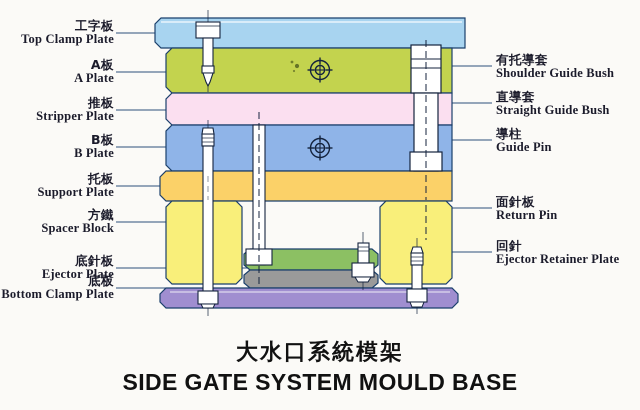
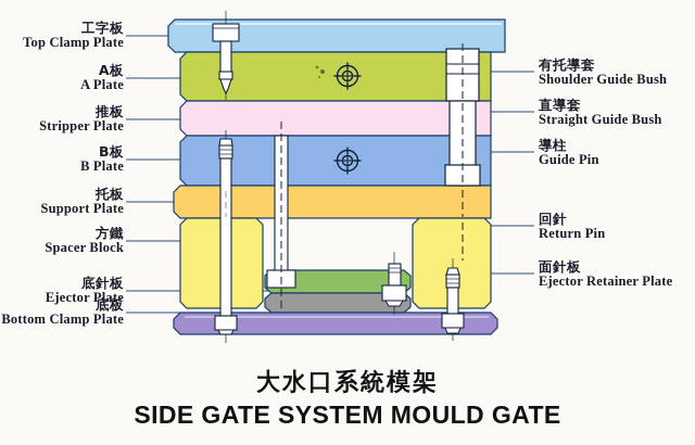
  工字板
  Top Clamp Plate
  A板
  A Plate
  推板
  Stripper Plate
  B板
  B Plate
  托板
  Support Plate
  方鐵
  Spacer Block
  底針板
  Ejector Plate
  底板
  Bottom Clamp Plate
  有托導套
  Shoulder Guide Bush
  直導套
  Straight Guide Bush
  導柱
  Guide Pin
- 面針板
+ 回針
  Return Pin
- 回針
+ 面針板
  Ejector Retainer Plate
  大水口系統模架
- SIDE GATE SYSTEM MOULD BASE
+ SIDE GATE SYSTEM MOULD GATE
